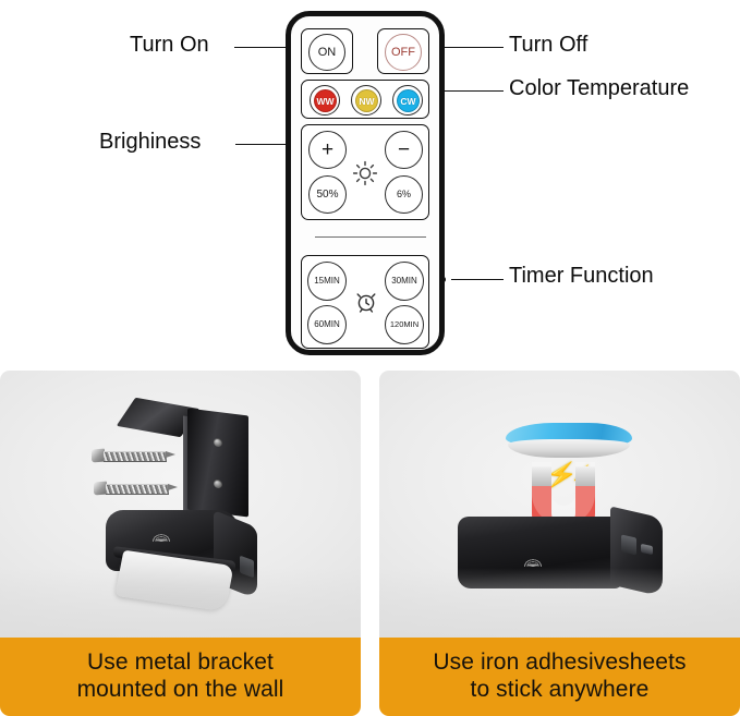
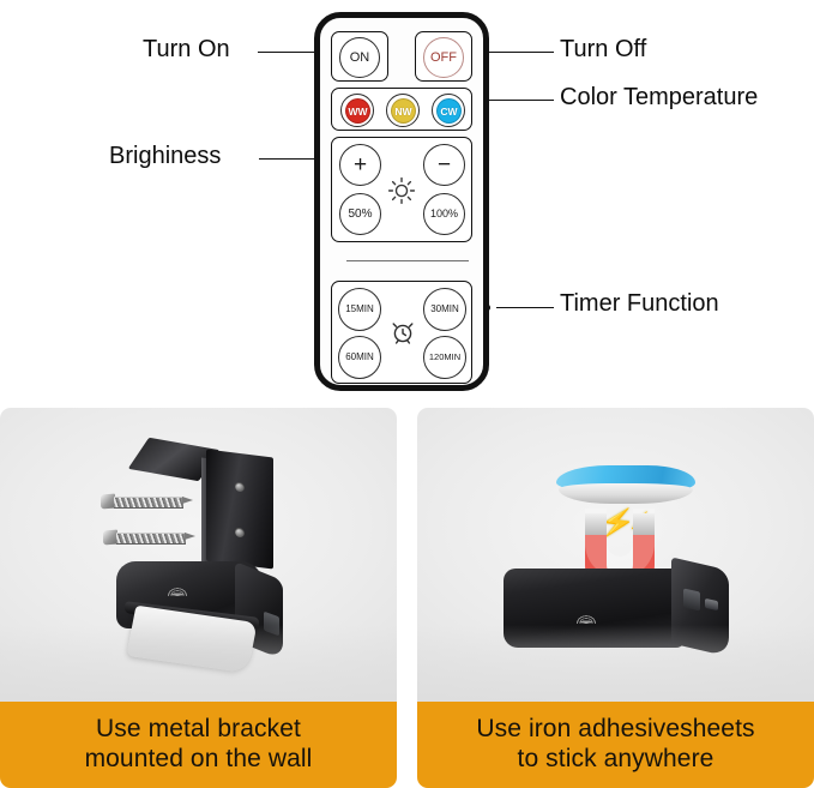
  Turn On
  Brighiness
  Turn Off
  Color Temperature
  Timer Function
  ON
  OFF
  WW
  NW
  CW
  +
  −
  50%
- 6%
+ 100%
  15MIN
  30MIN
  60MIN
  120MIN
  Use metal bracket
  mounted on the wall
  Use iron adhesivesheets
  to stick anywhere
